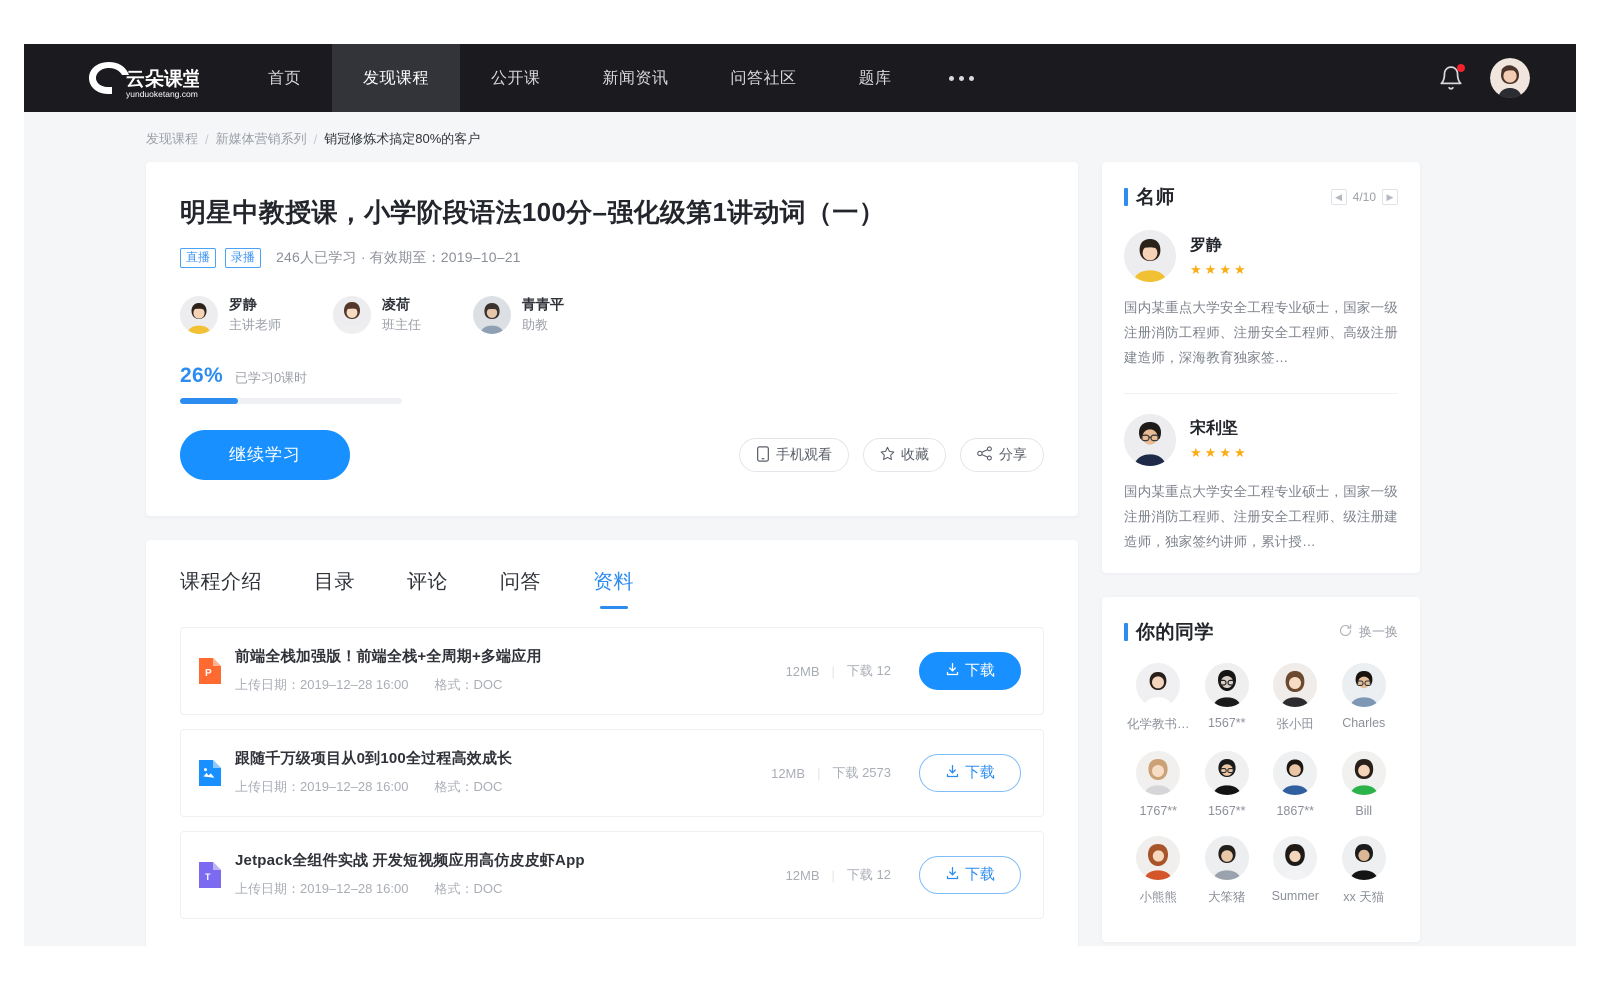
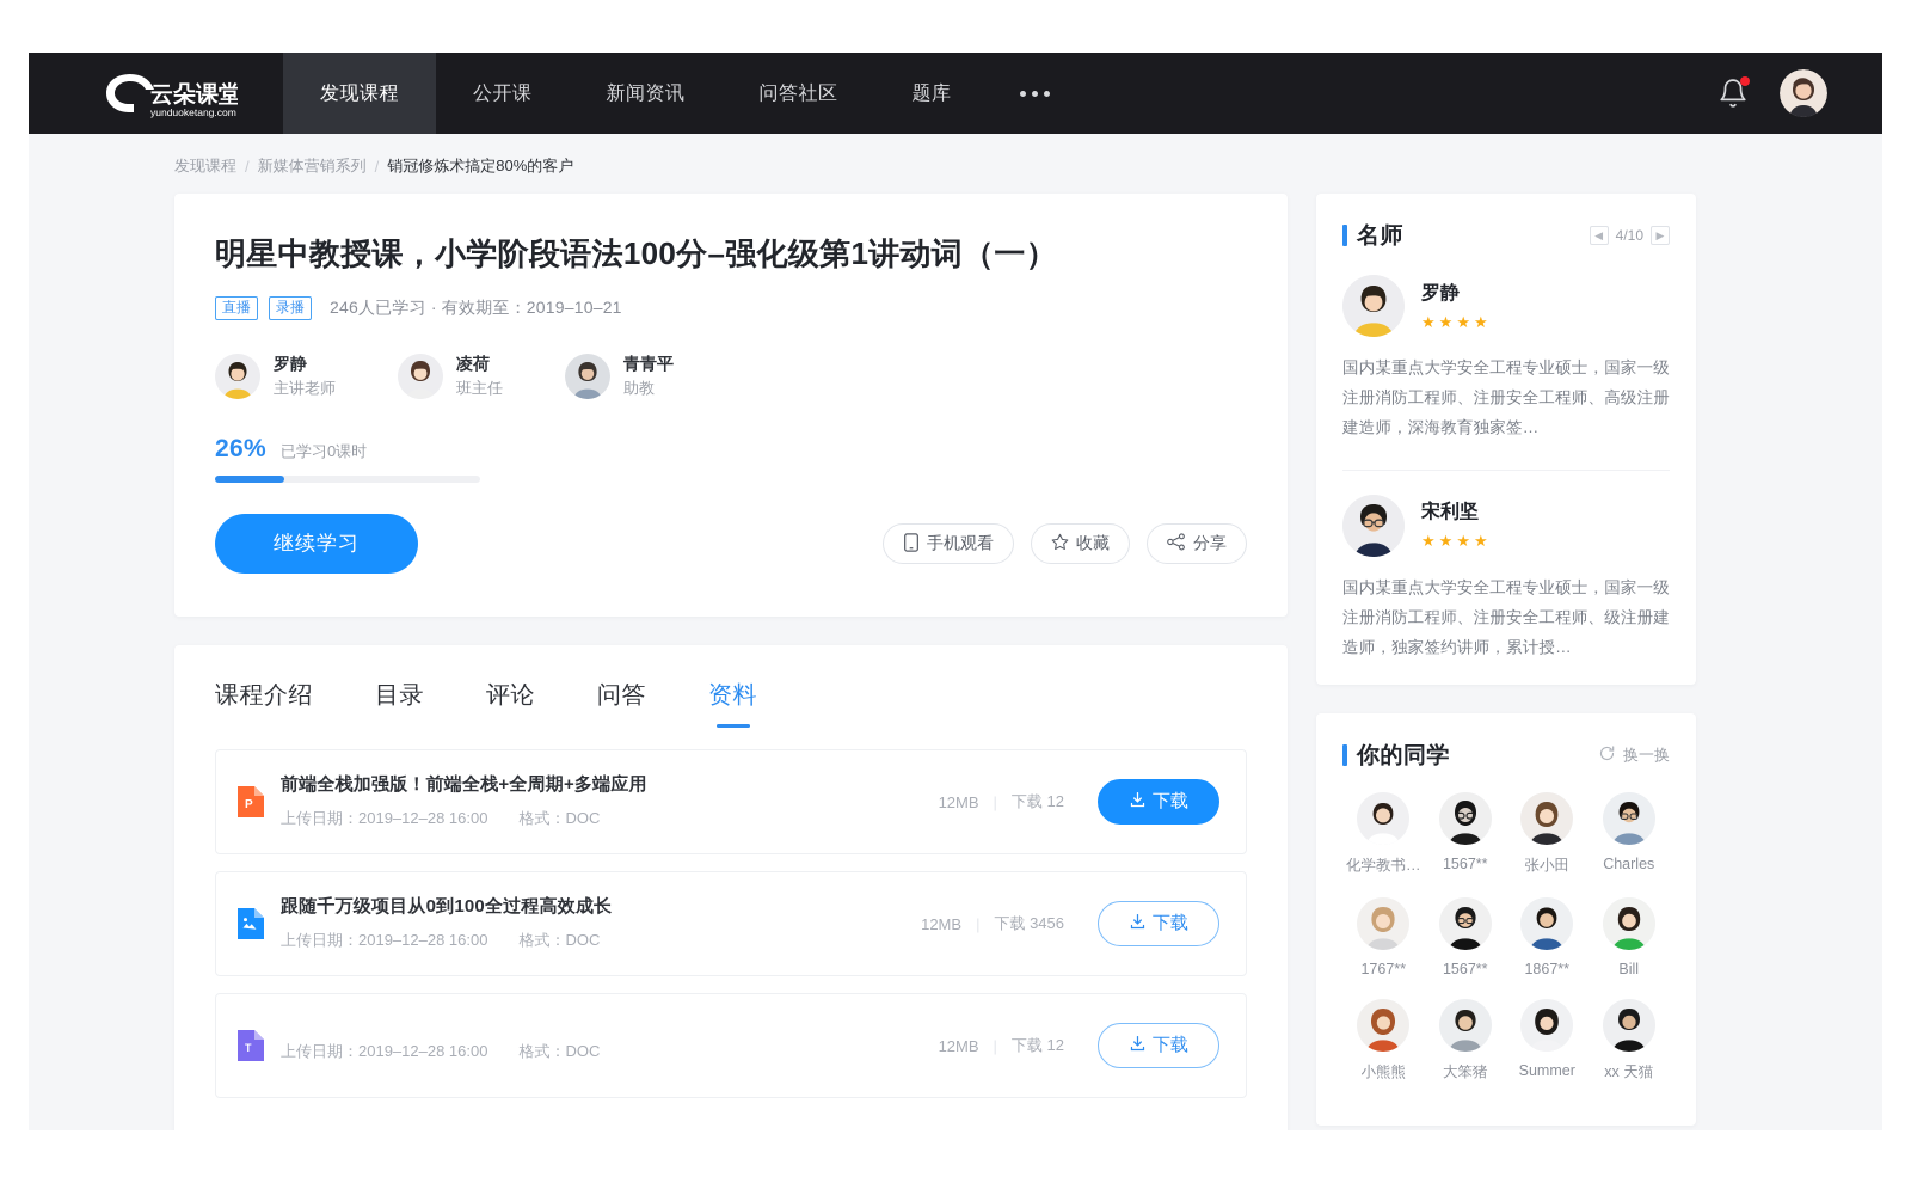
  云朵课堂
  yunduoketang.com
- 首页
  发现课程
  公开课
  新闻资讯
  问答社区
  题库
  发现课程
  /
  新媒体营销系列
  /
  销冠修炼术搞定80%的客户
  明星中教授课，小学阶段语法100分–强化级第1讲动词（一）
  直播
  录播
  246人已学习 · 有效期至：2019–10–21
  罗静
  主讲老师
  凌荷
  班主任
  青青平
  助教
  26%
  已学习0课时
  继续学习
  手机观看
  收藏
  分享
  课程介绍
  目录
  评论
  问答
  资料
  P
  前端全栈加强版！前端全栈+全周期+多端应用
  上传日期：2019–12–28 16:00
  格式：DOC
  12MB
  下载 12
  下载
  跟随千万级项目从0到100全过程高效成长
  上传日期：2019–12–28 16:00
  格式：DOC
  12MB
- 下载 2573
+ 下载 3456
  下载
  T
- Jetpack全组件实战 开发短视频应用高仿皮皮虾App
  上传日期：2019–12–28 16:00
  格式：DOC
  12MB
  下载 12
  下载
  名师
  ◀
  4/10
  ▶
  罗静
  ★
  ★
  ★
  ★
  国内某重点大学安全工程专业硕士，国家一级注册消防工程师、注册安全工程师、高级注册建造师，深海教育独家签…
  宋利坚
  ★
  ★
  ★
  ★
  国内某重点大学安全工程专业硕士，国家一级注册消防工程师、注册安全工程师、级注册建造师，独家签约讲师，累计授…
  你的同学
  换一换
  化学教书…
  1567**
  张小田
  Charles
  1767**
  1567**
  1867**
  Bill
  小熊熊
  大笨猪
  Summer
  xx 天猫
